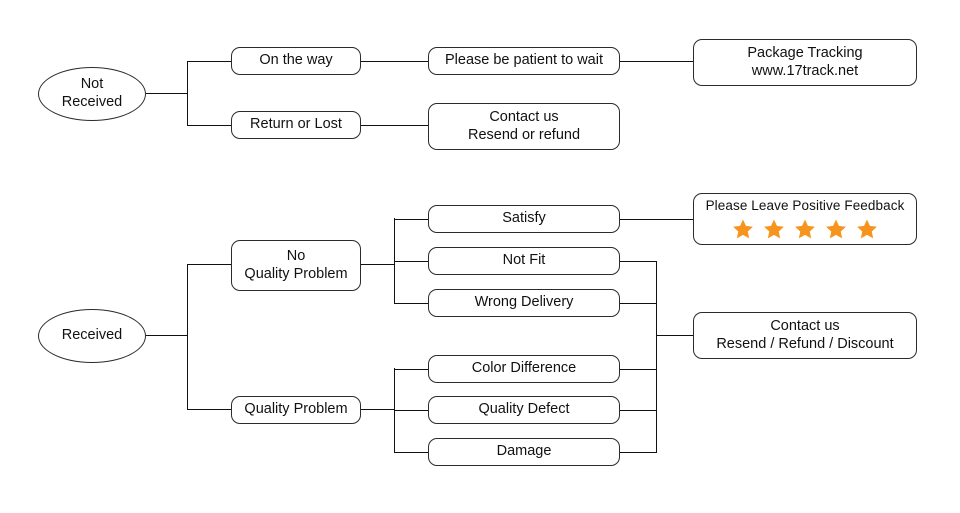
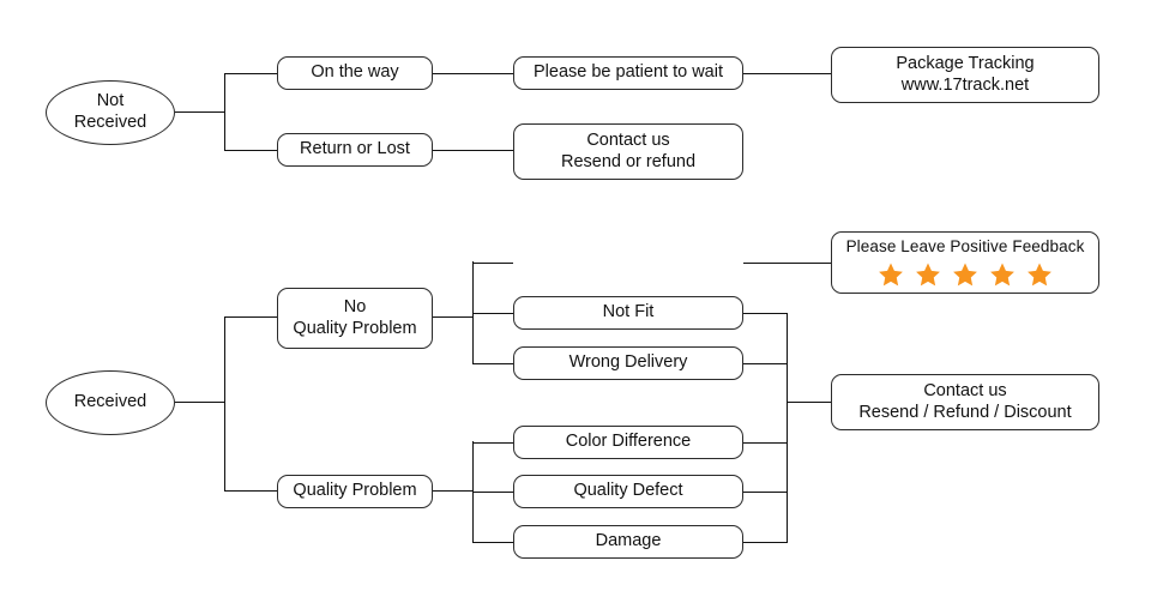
  Not
  Received
  On the way
  Return or Lost
  Please be patient to wait
  Contact us
  Resend or refund
  Package Tracking
  www.17track.net
  Received
  No
  Quality Problem
  Quality Problem
- Satisfy
  Not Fit
  Wrong Delivery
  Color Difference
  Quality Defect
  Damage
  Please Leave Positive Feedback
  Contact us
  Resend / Refund / Discount
